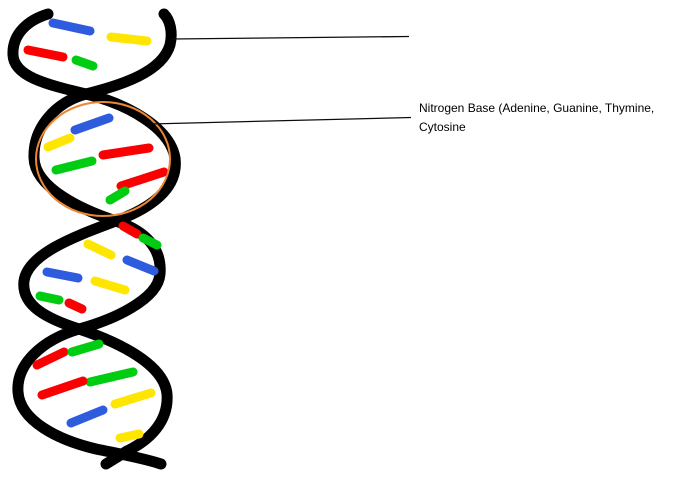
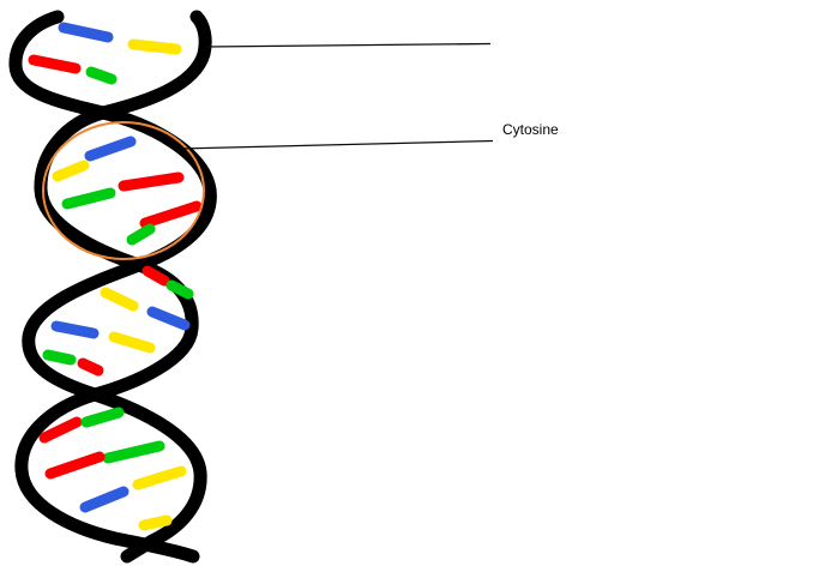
- Nitrogen Base (Adenine, Guanine, Thymine,
  Cytosine
